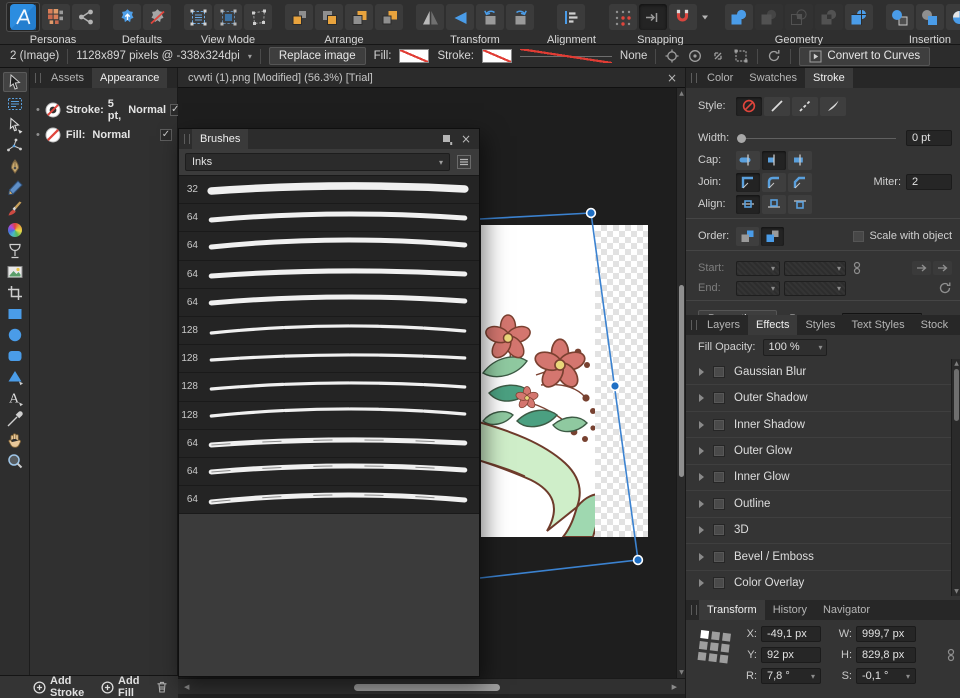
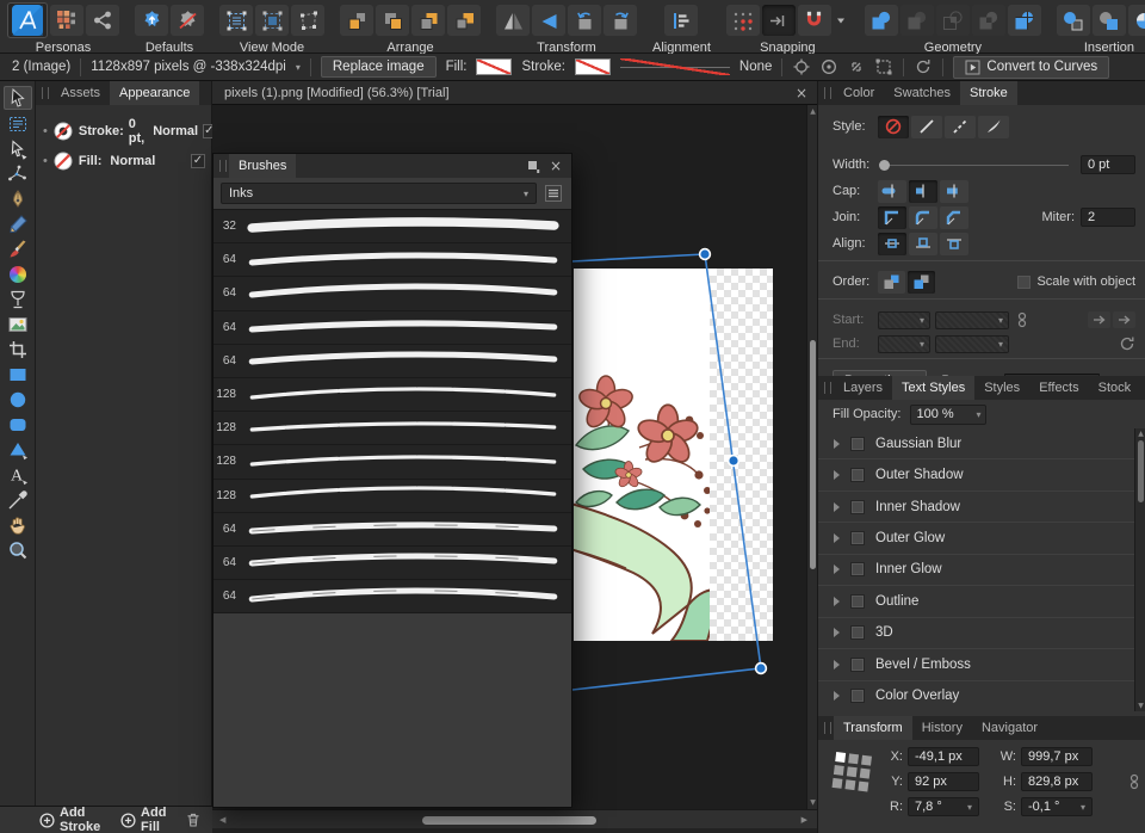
  Personas
  Defaults
  View Mode
  Arrange
  Transform
  Alignment
  Snapping
  Geometry
  Insertion
  2 (Image)
  1128x897 pixels @ -338x324dpi
  ▾
  Replace image
  Fill:
  Stroke:
  None
  Convert to Curves
  A
  Assets
  Appearance
  •
  Stroke:
- 5 pt,
+ 0 pt,
  Normal
  ✓
  •
  Fill:
  Normal
  ✓
  Add Stroke
  Add Fill
- cvwti (1).png [Modified] (56.3%) [Trial]
+ pixels (1).png [Modified] (56.3%) [Trial]
  ×
  ◀
  ▶
  Brushes
  ×
  Inks
  ▾
  32
  64
  64
  64
  64
  128
  128
  128
  128
  64
  64
  64
  Color
  Swatches
  Stroke
  Style:
  Width:
  0 pt
  Cap:
  Join:
  Miter:
  2
  Align:
  Order:
  Scale with object
  Start:
  ▾
  ▾
  End:
  ▾
  ▾
  Layers
- Effects
+ Text Styles
  Styles
- Text Styles
+ Effects
  Stock
  Fill Opacity:
  100 %
  ▾
  Gaussian Blur
  Outer Shadow
  Inner Shadow
  Outer Glow
  Inner Glow
  Outline
  3D
  Bevel / Emboss
  Color Overlay
  Transform
  History
  Navigator
  X:
  -49,1 px
  W:
  999,7 px
  Y:
  92 px
  H:
  829,8 px
  R:
  7,8 °
  ▾
  S:
  -0,1 °
  ▾
